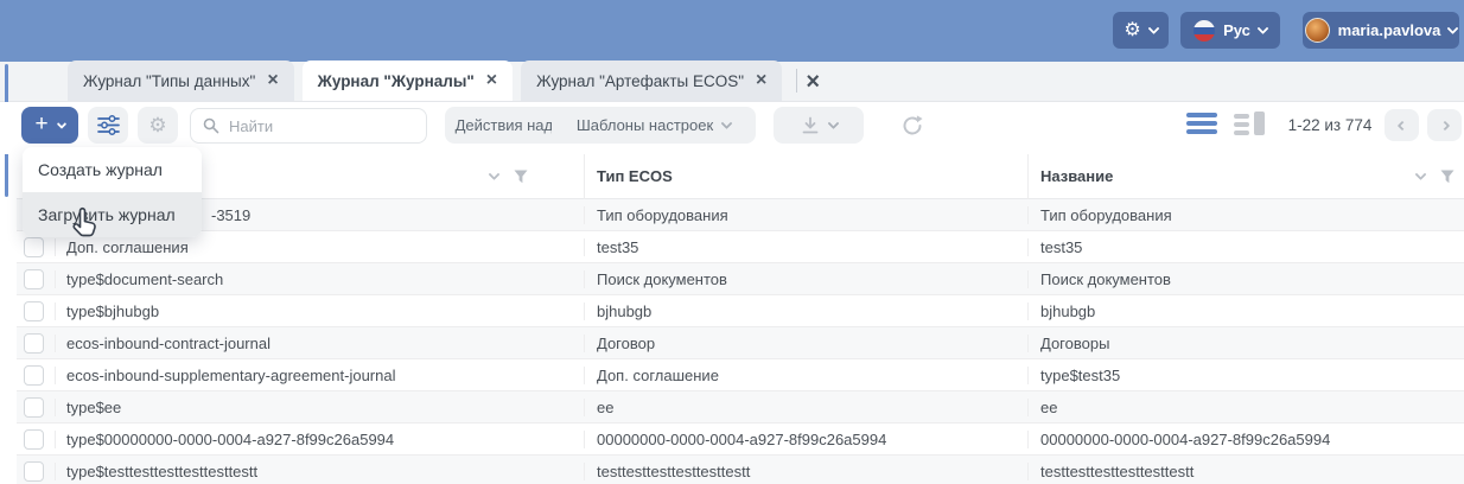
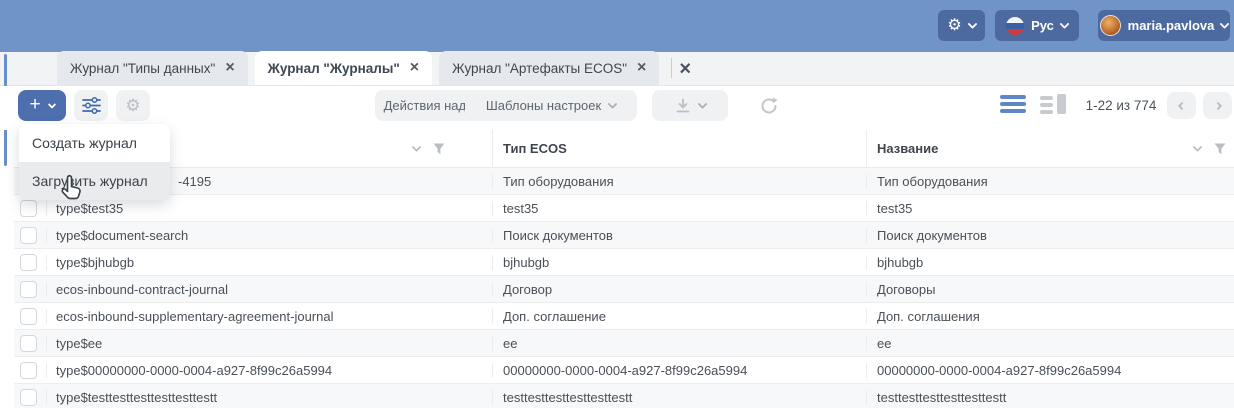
  ⚙
  Рус
  maria.pavlova
  Журнал "Типы данных"
  ×
  Журнал "Журналы"
  ×
  Журнал "Артефакты ECOS"
  ×
  ×
  +
  ⚙
- Найти
  Действия над
  Шаблоны настроек
  1-22 из 774
  Тип ECOS
  Название
- -3519
+ -4195
  Тип оборудования
  Тип оборудования
- Доп. соглашения
+ type$test35
  test35
  test35
  type$document-search
  Поиск документов
  Поиск документов
  type$bjhubgb
  bjhubgb
  bjhubgb
  ecos-inbound-contract-journal
  Договор
  Договоры
  ecos-inbound-supplementary-agreement-journal
  Доп. соглашение
- type$test35
+ Доп. соглашения
  type$ee
  ee
  ee
  type$00000000-0000-0004-a927-8f99c26a5994
  00000000-0000-0004-a927-8f99c26a5994
  00000000-0000-0004-a927-8f99c26a5994
  type$testtesttesttesttesttestt
  testtesttesttesttesttestt
  testtesttesttesttesttestt
  Создать журнал
  Загруить журнал
